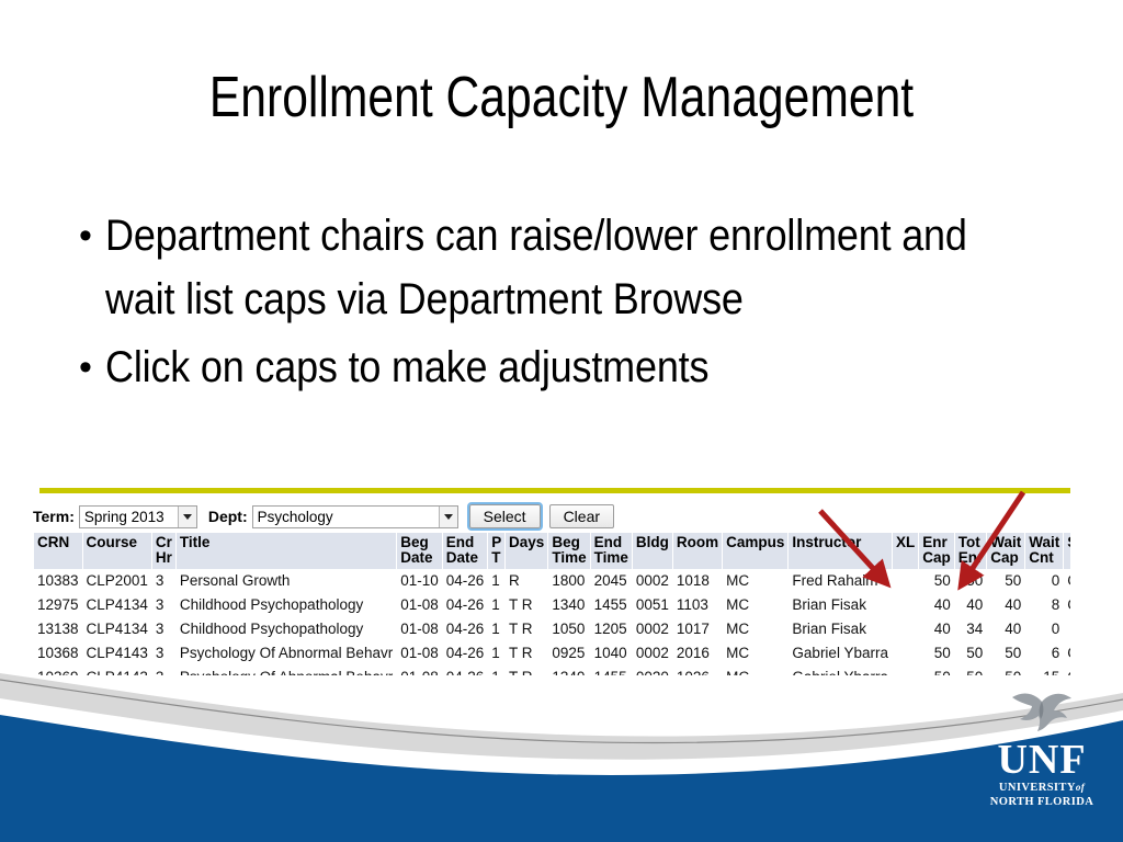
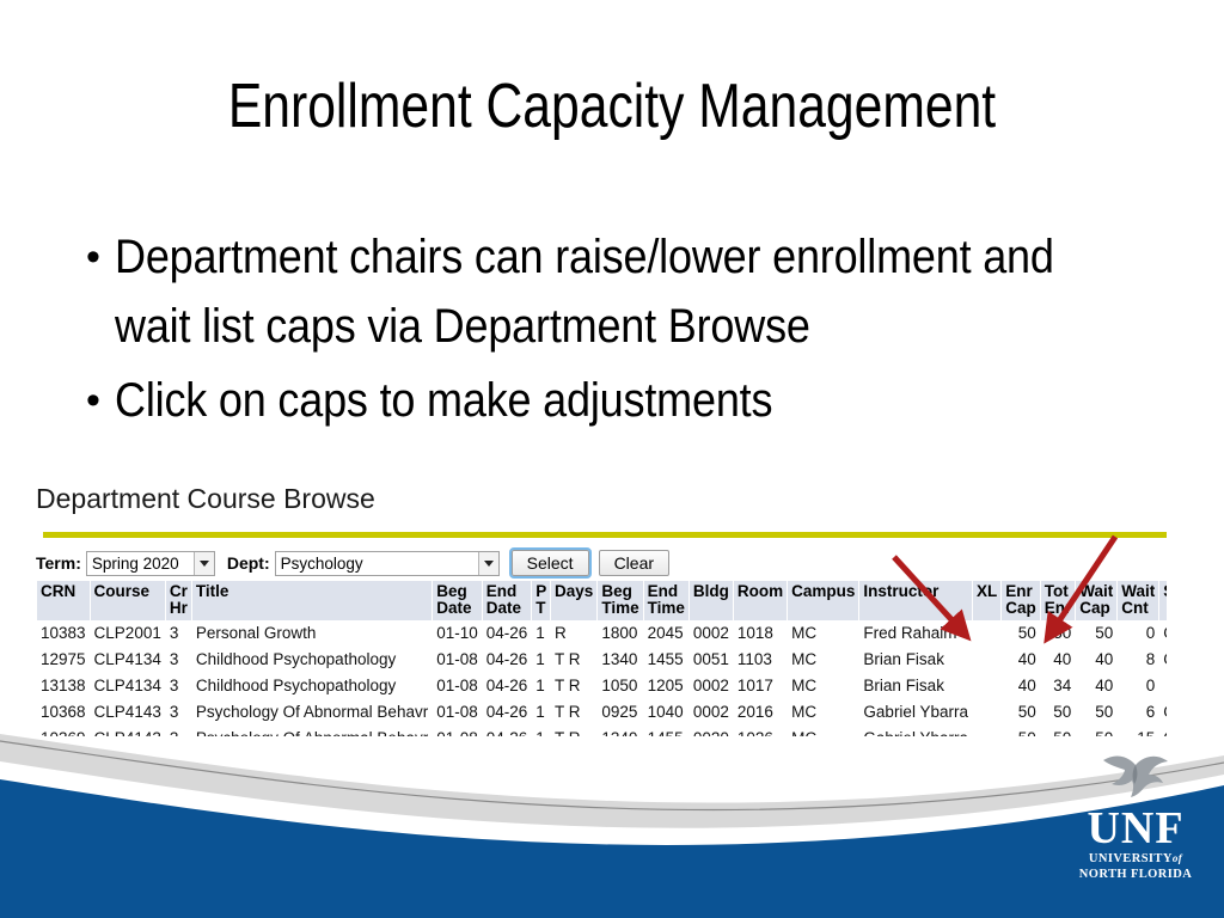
  Enrollment Capacity Management
  •
  Department chairs can raise/lower enrollment and wait list caps via Department Browse
  •
  Click on caps to make adjustments
+ Department Course Browse
  Term:
- Spring 2013
+ Spring 2020
  Dept:
  Psychology
  Select
  Clear
  CRN	Course	Cr Hr	Title	Beg Date	End Date	P T	Days	Beg Time	End Time	Bldg	Room	Campus	Instructr	XL	Enr Cap	Tot En	Wait Cap	Wait Cnt
  10383	CLP2001	3	Personal Growth	01-10	04-26	1	R	1800	2045	0002	1018	MC	Fred Rahaim		50	50	50	0
  12975	CLP4134	3	Childhood Psychopathology	01-08	04-26	1	T R	1340	1455	0051	1103	MC	Brian Fisak		40	40	40	8
  13138	CLP4134	3	Childhood Psychopathology	01-08	04-26	1	T R	1050	1205	0002	1017	MC	Brian Fisak		40	34	40	0
  10368	CLP4143	3	Psychology Of Abnormal Behavr	01-08	04-26	1	T R	0925	1040	0002	2016	MC	Gabriel Ybarra		50	50	50	6
  UNF
  UNIVERSITYof
  NORTH FLORIDA
